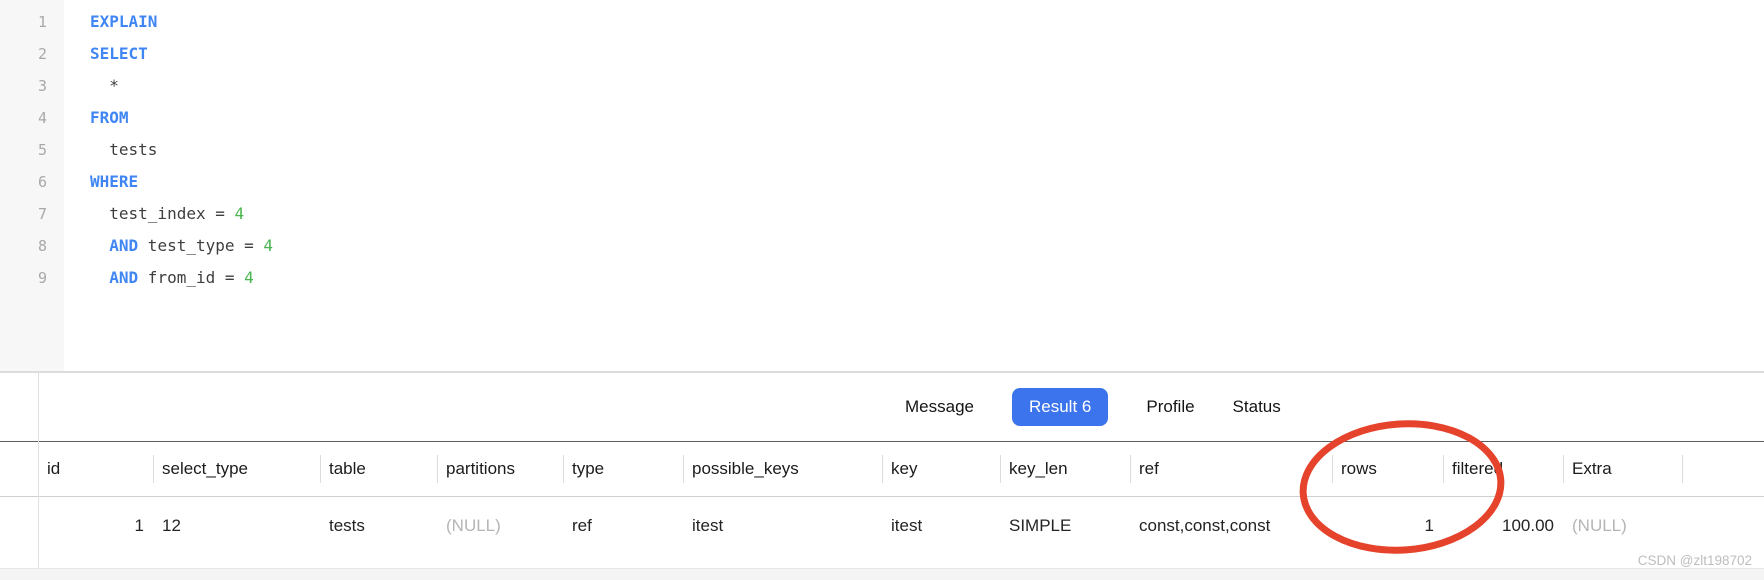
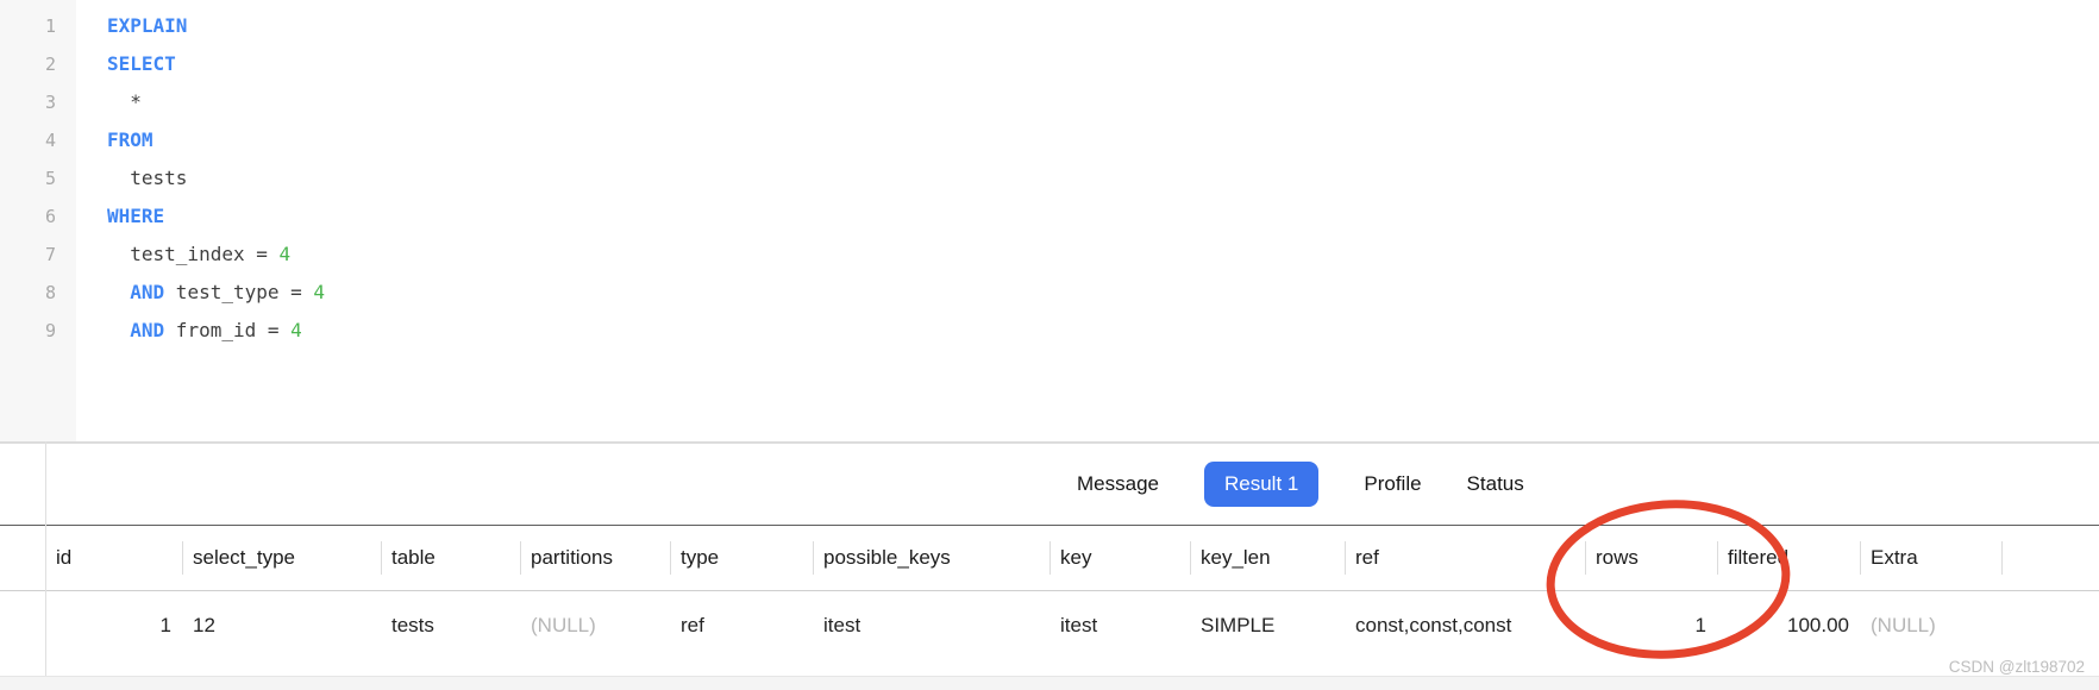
  1
  2
  3
  4
  5
  6
  7
  8
  9
  EXPLAIN
  SELECT
  *
  FROM
  tests
  WHERE
  test_index = 4
  AND test_type = 4
  AND from_id = 4
  Message
- Result 6
+ Result 1
  Profile
  Status
  id
  select_type
  table
  partitions
  type
  possible_keys
  key
  key_len
  ref
  rows
  filtere
  Extra
  1
  12
  tests
  (NULL)
  ref
  itest
  itest
  SIMPLE
  const,const,const
  1
  100.00
  (NULL)
  CSDN @zlt198702
